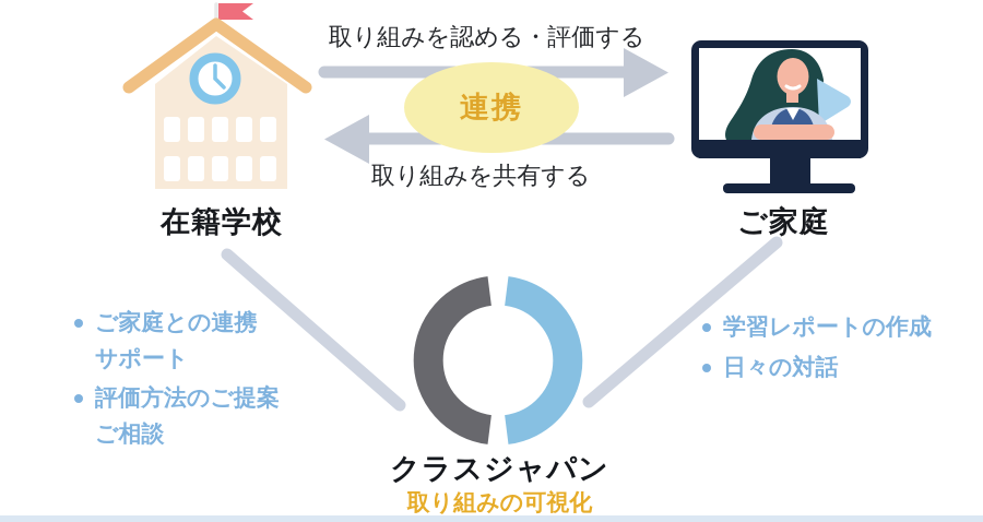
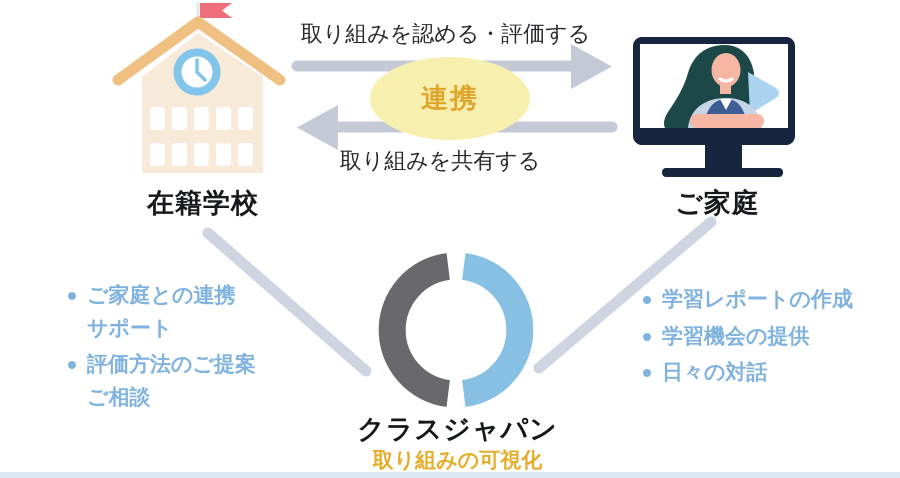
  在籍学校
  取り組みを認める・評価する
  連携
  取り組みを共有する
  ご家庭
  クラスジャパン
  取り組みの可視化
  ご家庭との連携
  サポート
  評価方法のご提案
  ご相談
  学習レポートの作成
+ 学習機会の提供
  日々の対話
